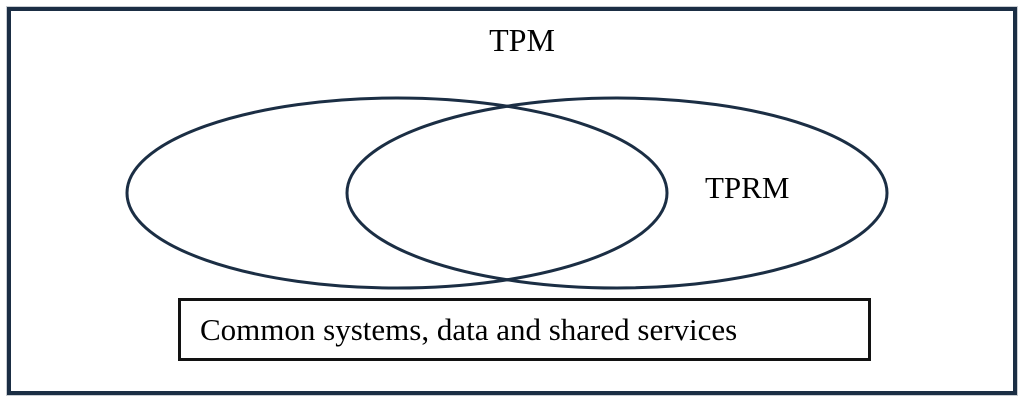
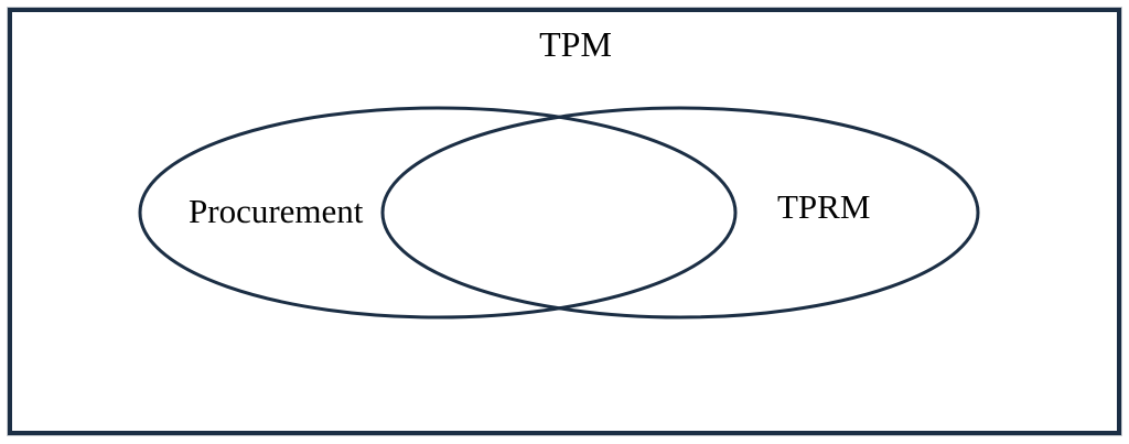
  TPM
+ Procurement
  TPRM
- Common systems, data and shared services
